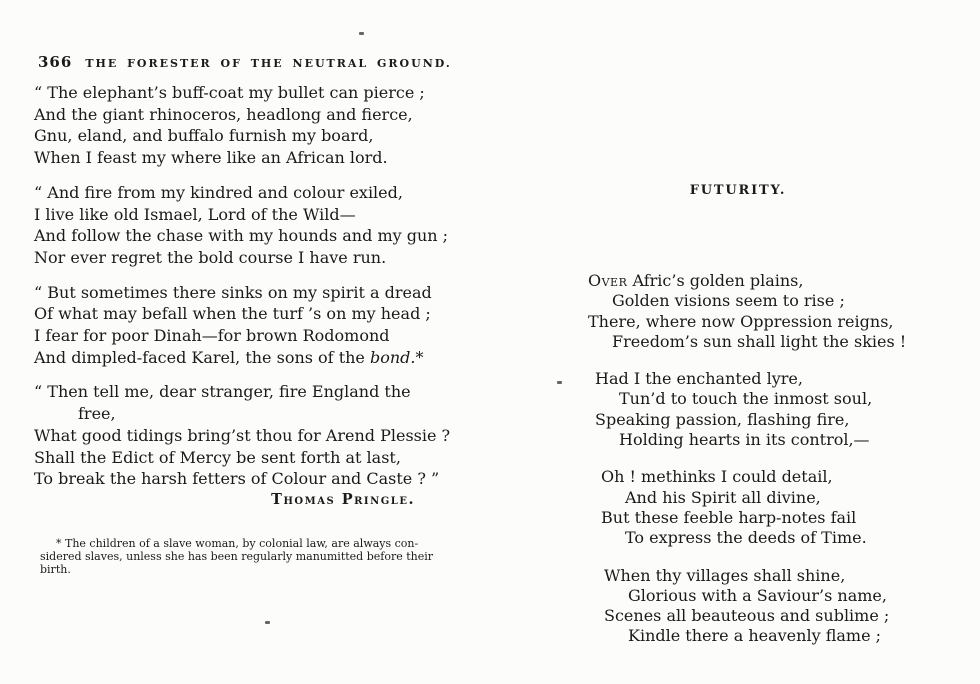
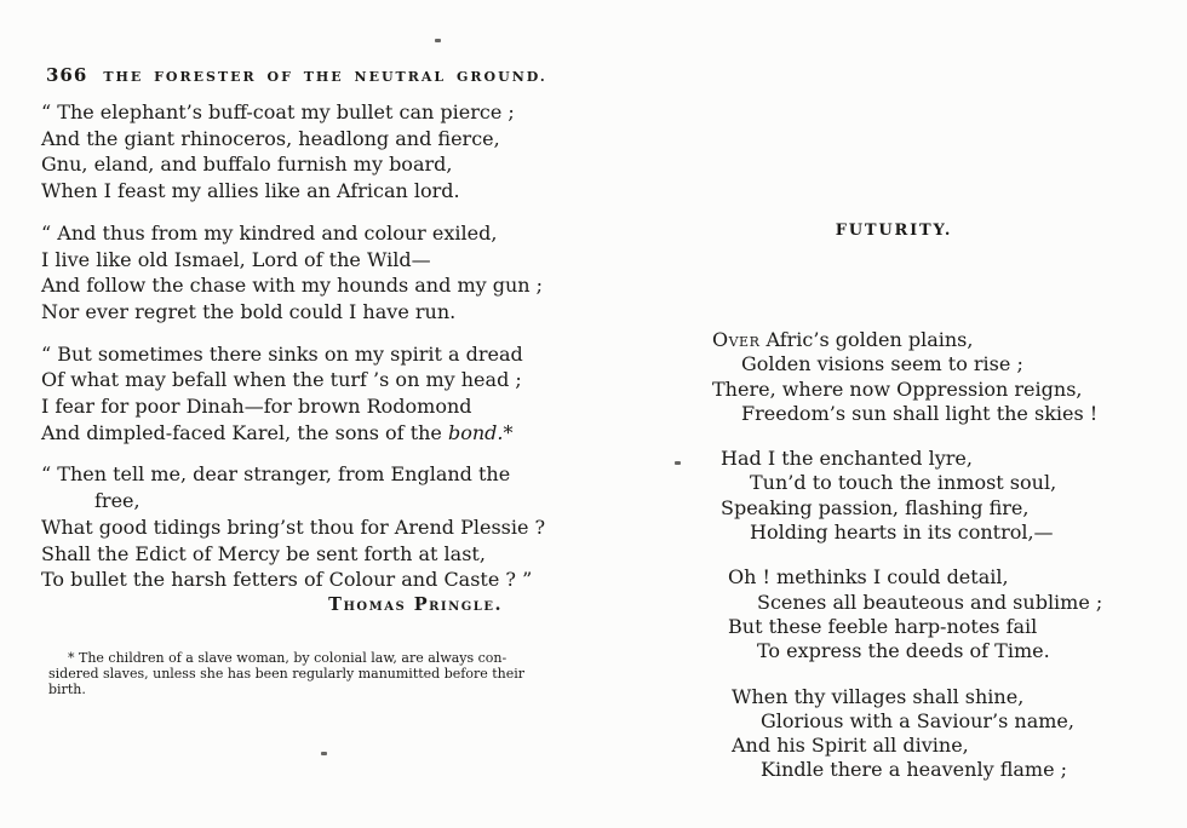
  366
  THE FORESTER OF THE NEUTRAL GROUND.
  “ The elephant’s buff-coat my bullet can pierce ;
  And the giant rhinoceros, headlong and fierce,
  Gnu, eland, and buffalo furnish my board,
- When I feast my where like an African lord.
+ When I feast my allies like an African lord.
- “ And fire from my kindred and colour exiled,
+ “ And thus from my kindred and colour exiled,
  I live like old Ismael, Lord of the Wild—
  And follow the chase with my hounds and my gun ;
- Nor ever regret the bold course I have run.
+ Nor ever regret the bold could I have run.
  “ But sometimes there sinks on my spirit a dread
  Of what may befall when the turf ’s on my head ;
  I fear for poor Dinah—for brown Rodomond
  And dimpled-faced Karel, the sons of the bond.*
- “ Then tell me, dear stranger, fire England the
+ “ Then tell me, dear stranger, from England the
  free,
  What good tidings bring’st thou for Arend Plessie ?
  Shall the Edict of Mercy be sent forth at last,
- To break the harsh fetters of Colour and Caste ? ”
+ To bullet the harsh fetters of Colour and Caste ? ”
  Thomas Pringle.
  * The children of a slave woman, by colonial law, are always con-
  sidered slaves, unless she has been regularly manumitted before their
  birth.
  FUTURITY.
  Over Afric’s golden plains,
  Golden visions seem to rise ;
  There, where now Oppression reigns,
  Freedom’s sun shall light the skies !
  Had I the enchanted lyre,
  Tun’d to touch the inmost soul,
  Speaking passion, flashing fire,
  Holding hearts in its control,—
  Oh ! methinks I could detail,
- And his Spirit all divine,
+ Scenes all beauteous and sublime ;
  But these feeble harp-notes fail
  To express the deeds of Time.
  When thy villages shall shine,
  Glorious with a Saviour’s name,
- Scenes all beauteous and sublime ;
+ And his Spirit all divine,
  Kindle there a heavenly flame ;
